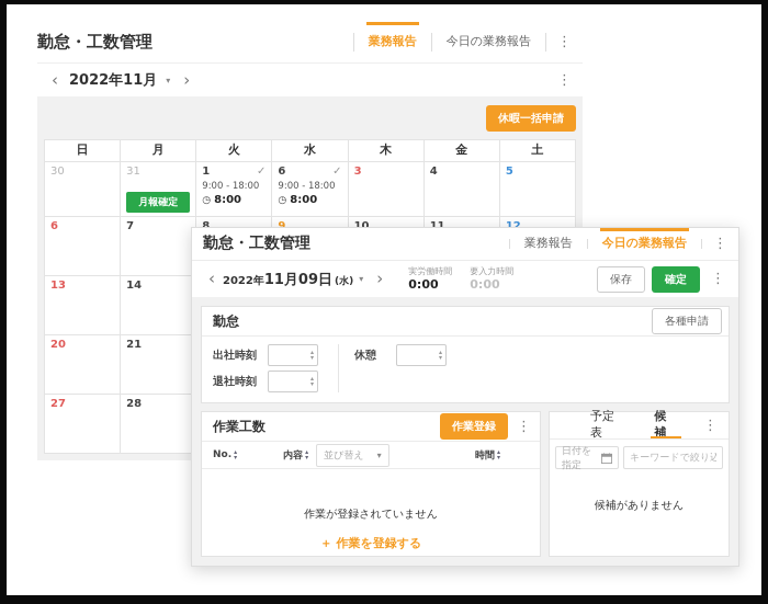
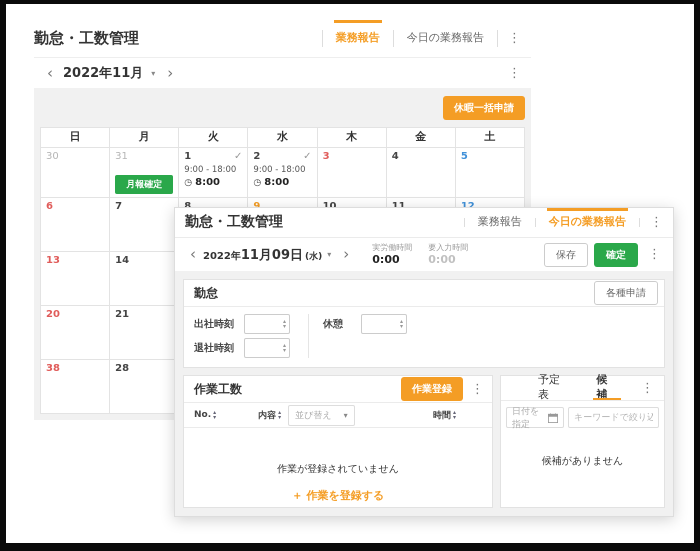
  勤怠・工数管理
  業務報告
  今日の業務報告
  ⋮
  ‹
  2022年11月
  ▾
  ›
  ⋮
  休暇一括申請
  日	月	火	水	木	金	土
- 30	31月報確定	1 ✓9:00 - 18:00◷ 8:00	6 ✓9:00 - 18:00◷ 8:00	3	4	5
+ 30	31月報確定	1 ✓9:00 - 18:00◷ 8:00	2 ✓9:00 - 18:00◷ 8:00	3	4	5
  13	14
  20	21
- 27	28
+ 38	28
  勤怠・工数管理
  業務報告
  今日の業務報告
  ⋮
  ‹
  2022年
  11月09日
  (水)
  ▾
  ›
  実労働時間
  0:00
  要入力時間
  0:00
  保存
  確定
  ⋮
  勤怠
  各種申請
  出社時刻
  退社時刻
  休憩
  作業工数
  作業登録
  ⋮
  No.
  内容
  並び替え
  ▾
  時間
  作業が登録されていません
  ＋ 作業を登録する
  予定表
  候補
  ⋮
  日付を指定
  キーワードで絞り込
  候補がありません
